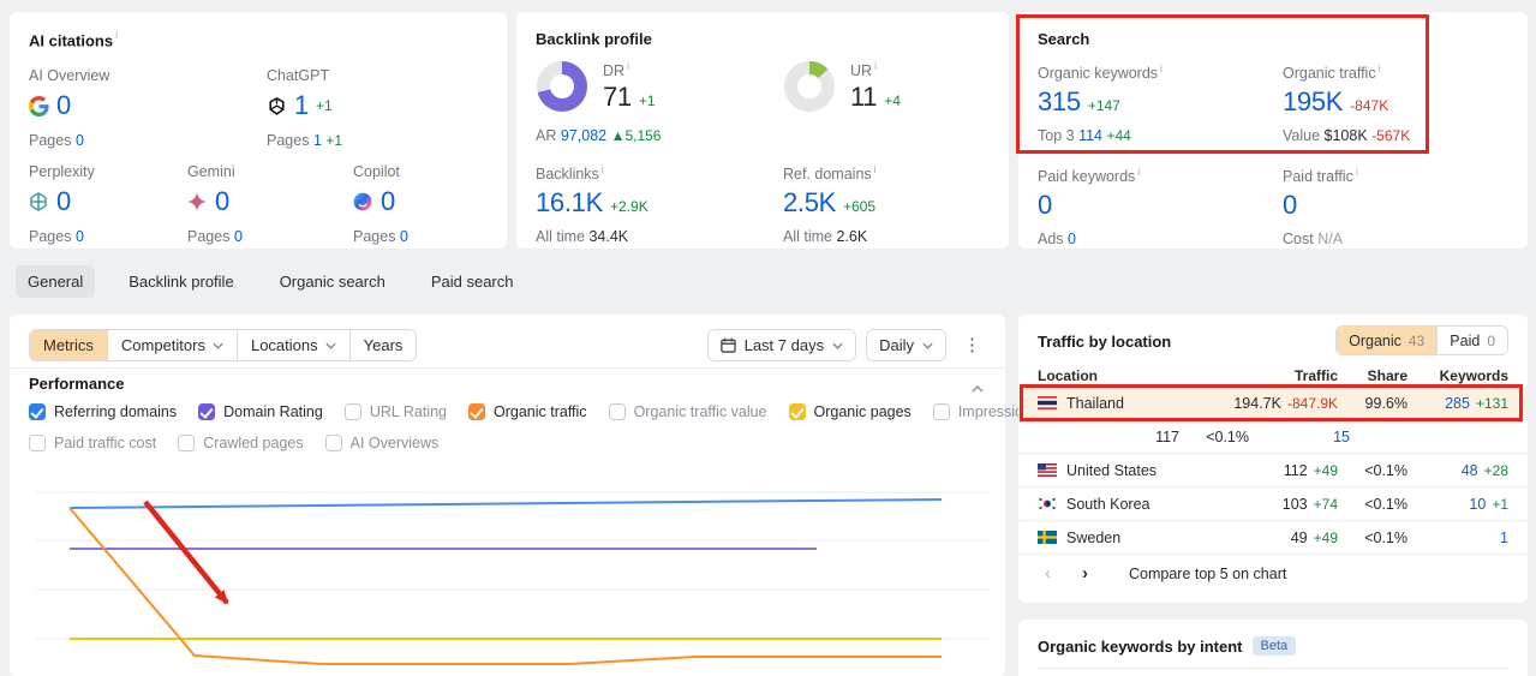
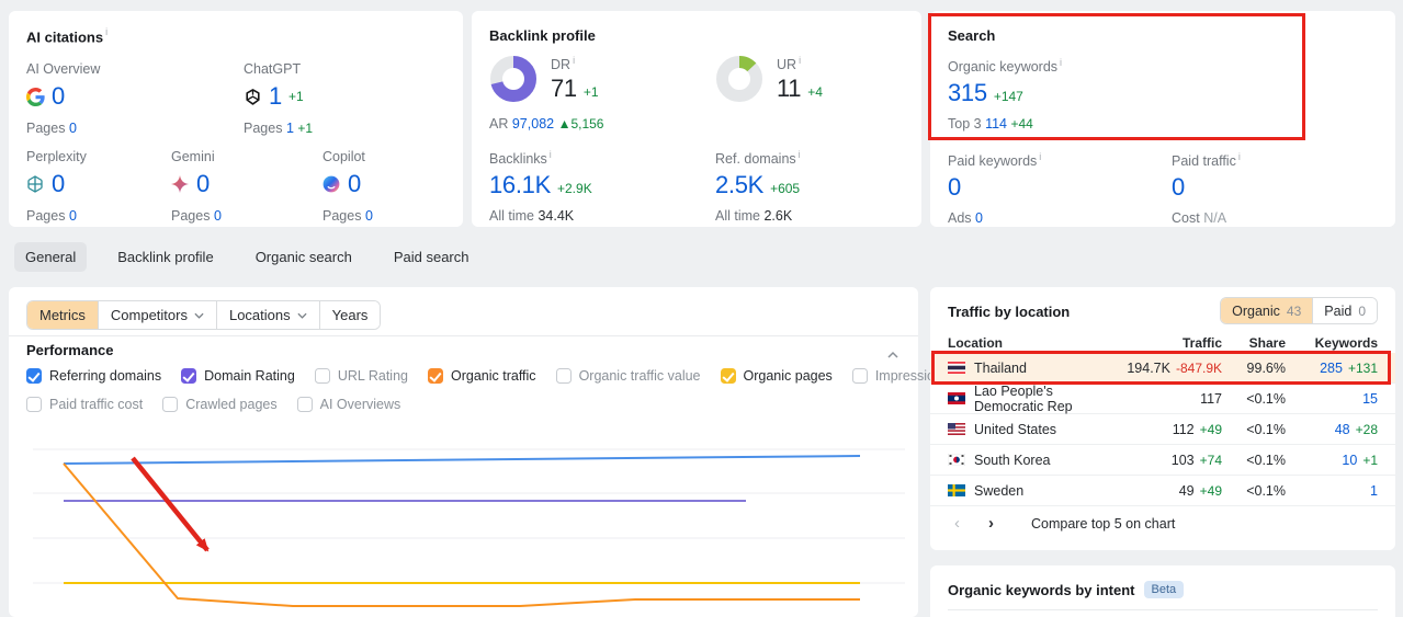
  AI citations i
  AI Overview
  0
  Pages 0
  ChatGPT
  1
  +1
  Pages 1 +1
  Perplexity
  0
  Pages 0
  Gemini
  0
  Pages 0
  Copilot
  0
  Pages 0
  Backlink profile
  DR i
  71
  +1
  AR 97,082 ▲5,156
  UR i
  11
  +4
  Backlinks i
  16.1K
  +2.9K
  All time 34.4K
  Ref. domains i
  2.5K
  +605
  All time 2.6K
  Search
  Organic keywords i
  315
  +147
  Top 3 114 +44
- Organic traffic i
- 195K
- -847K
- Value $108K -567K
  Paid keywords i
  0
  Ads 0
  Paid traffic i
  0
  Cost N/A
  General
  Backlink profile
  Organic search
  Paid search
  Metrics
  Competitors
  Locations
  Years
- Last 7 days
- Daily
- ⋮
  Performance
  Referring domains
  Domain Rating
  URL Rating
  Organic traffic
  Organic traffic value
  Organic pages
  Impressi
  Paid traffic cost
  Crawled pages
  AI Overviews
  Traffic by location
  Organic
  43
  Paid
  0
  Location
  Traffic
  Share
  Keywords
  Thailand
  194.7K -847.9K
  99.6%
  285 +131
+ Lao People's Democratic Rep
  117
  <0.1%
  15
  United States
  112 +49
  <0.1%
  48 +28
  South Korea
  103 +74
  <0.1%
  10 +1
  Sweden
  49 +49
  <0.1%
  1
  ‹
  ›
  Compare top 5 on chart
  Organic keywords by intent
  Beta
